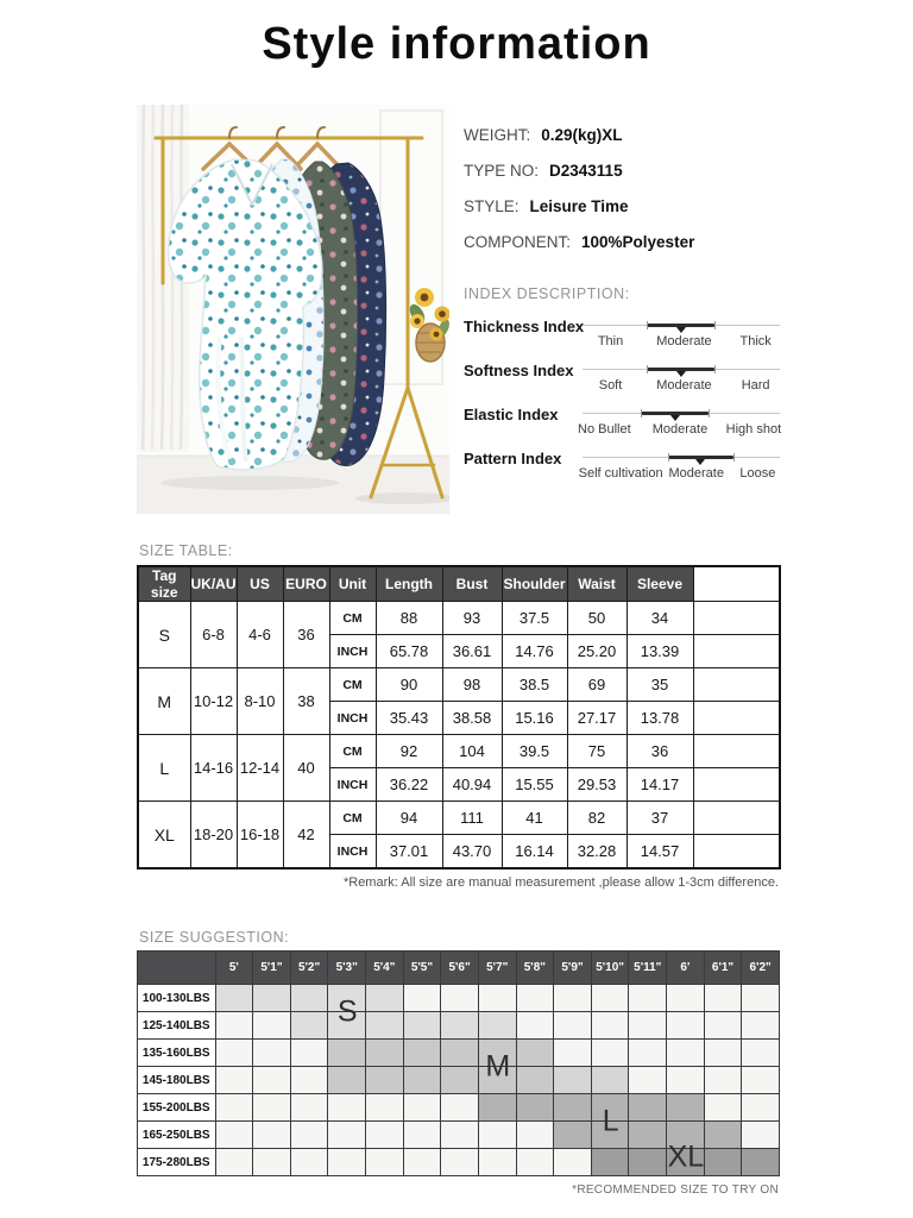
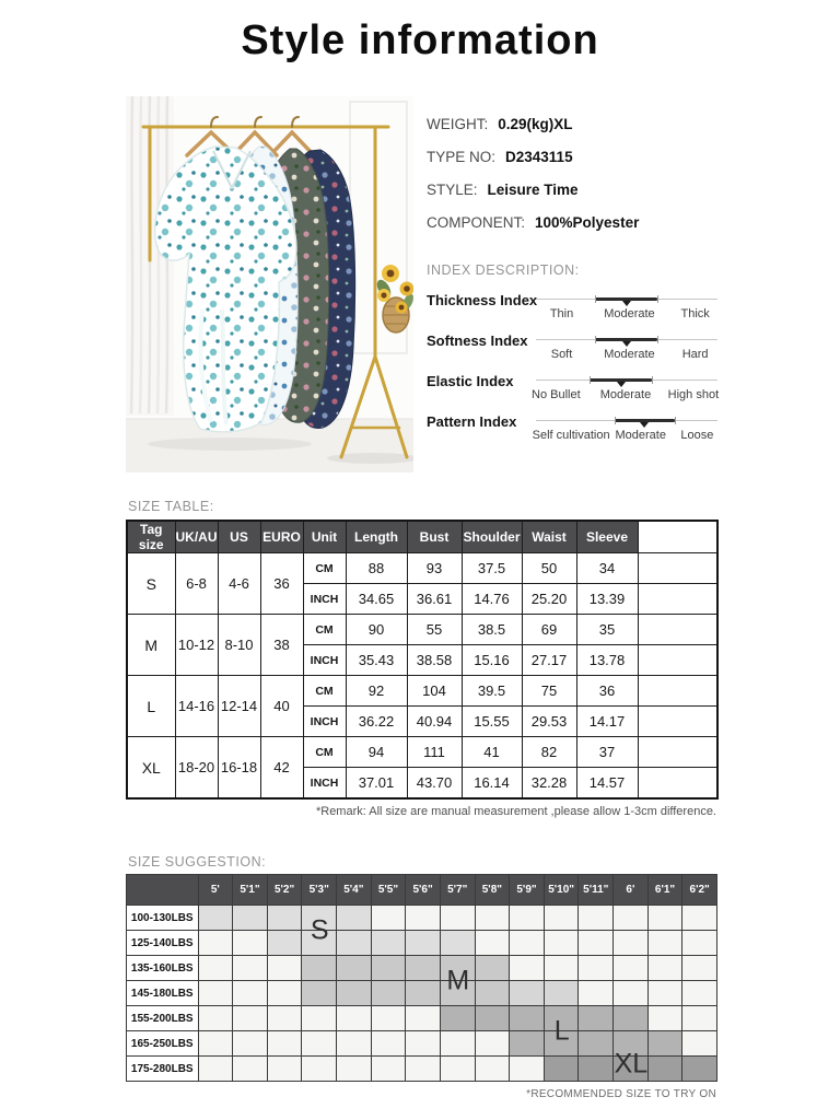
  Style information
  WEIGHT: 0.29(kg)XL
  TYPE NO: D2343115
  STYLE: Leisure Time
  COMPONENT: 100%Polyester
  INDEX DESCRIPTION:
  Thickness Inde
  Thin
  Moderate
  Thick
  Softness Index
  Soft
  Moderate
  Hard
  Elastic Index
  No Bullet
  Moderate
  High shot
  Pattern Index
  Self cultivation
  Moderate
  Loose
  SIZE TABLE:
  Tag size	UK/AU	US	EURO	Unit	Length	Bust	Shoulder	Waist	Sleeve
  S	6-8	4-6	36	CM	88	93	37.5	50	34
- INCH	65.78	36.61	14.76	25.20	13.39
+ INCH	34.65	36.61	14.76	25.20	13.39
- M	10-12	8-10	38	CM	90	98	38.5	69	35
+ M	10-12	8-10	38	CM	90	55	38.5	69	35
  INCH	35.43	38.58	15.16	27.17	13.78
  L	14-16	12-14	40	CM	92	104	39.5	75	36
  INCH	36.22	40.94	15.55	29.53	14.17
  XL	18-20	16-18	42	CM	94	111	41	82	37
  INCH	37.01	43.70	16.14	32.28	14.57
  *Remark: All size are manual measurement ,please allow 1-3cm difference.
  SIZE SUGGESTION:
  5'
  5'1"
  5'2"
  5'3"
  5'4"
  5'5"
  5'6"
  5'7"
  5'8"
  5'9"
  5'10"
  5'11"
  6'
  6'1"
  6'2"
  100-130LBS
  125-140LBS
  135-160LBS
  145-180LBS
  155-200LBS
  165-250LBS
  175-280LBS
  S
  M
  L
  XL
  *RECOMMENDED SIZE TO TRY ON
